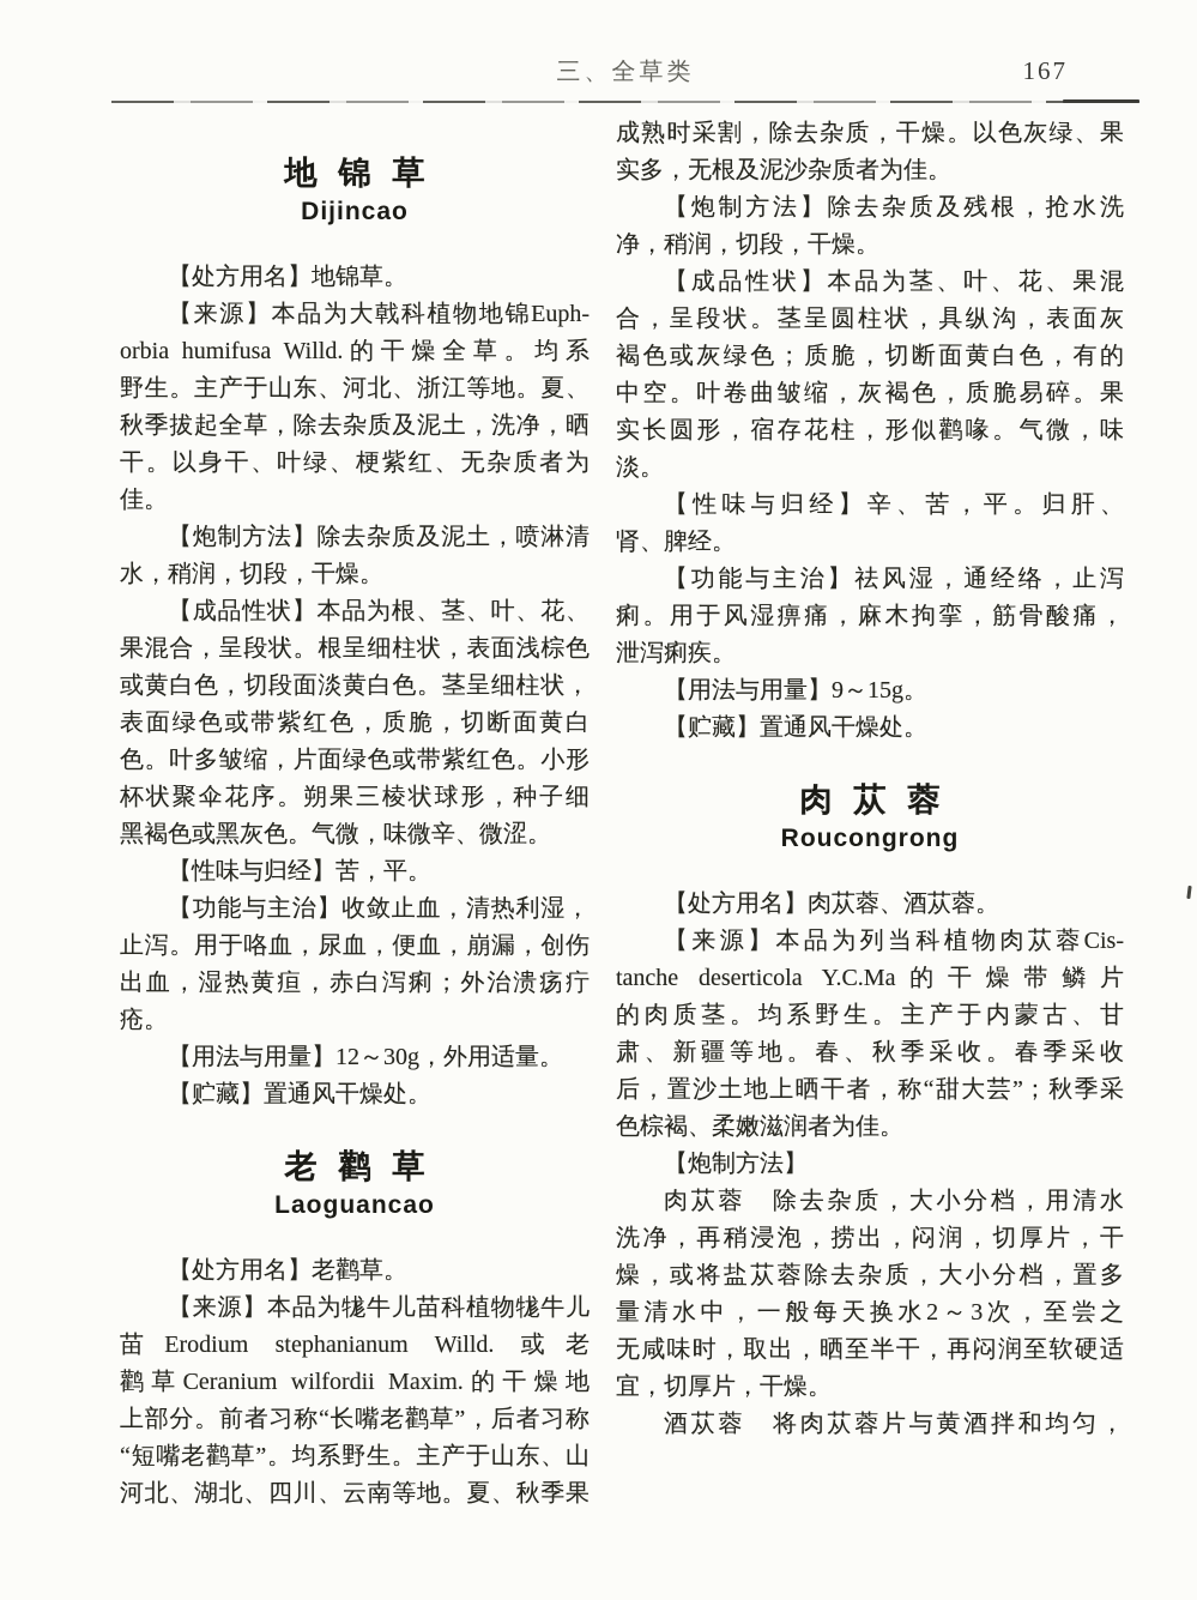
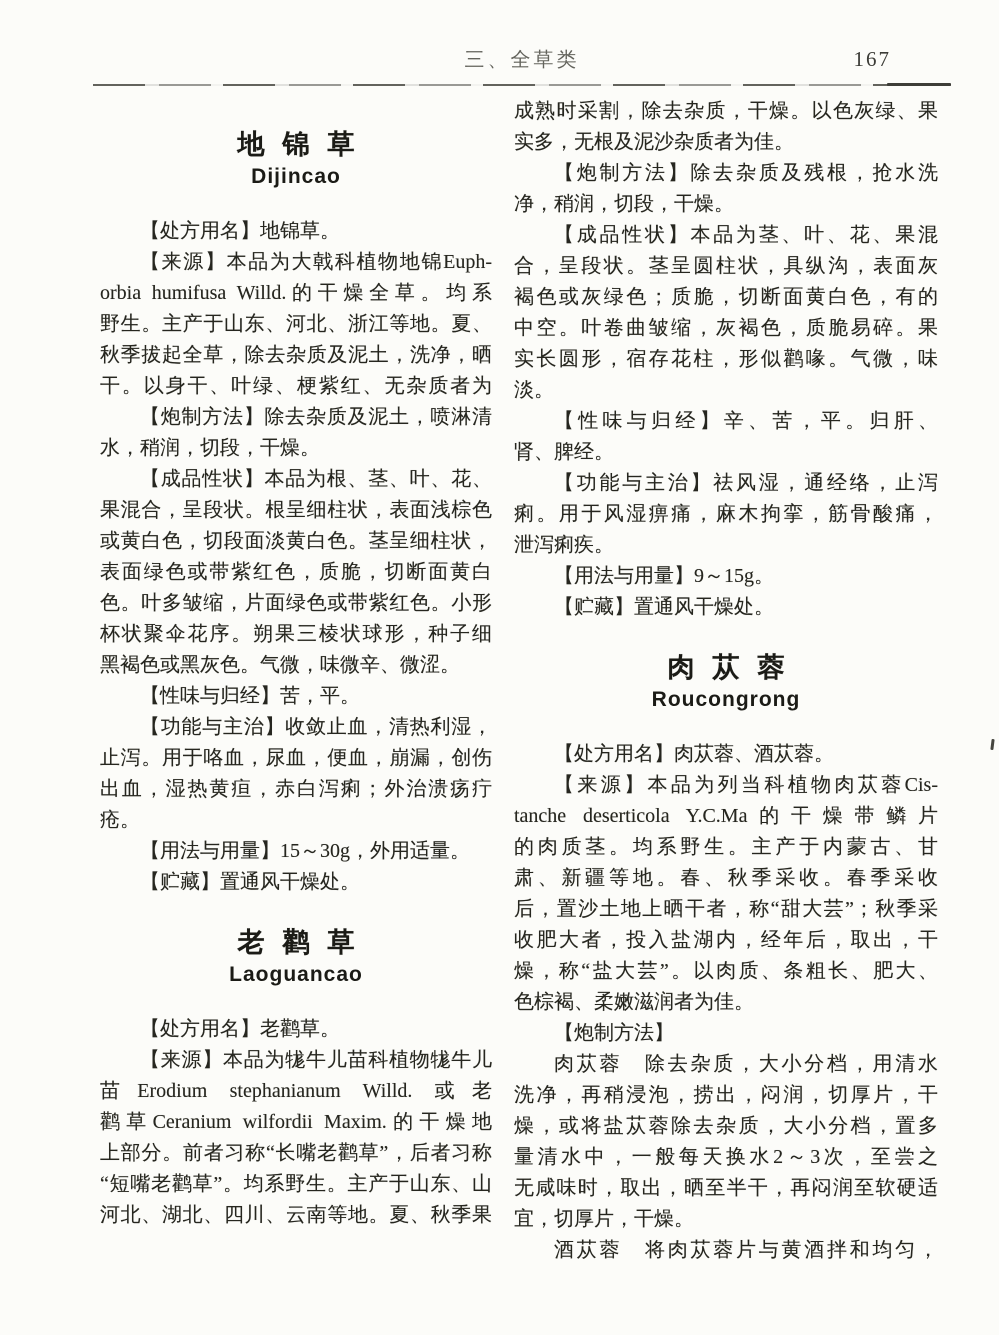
  三、全草类
  167
  地锦草
  Dijincao
  【处方用名】地锦草。
  【来源】本品为大戟科植物地锦Euph-
  orbia humifusa Willd.的干燥全草。均系
  野生。主产于山东、河北、浙江等地。夏、
  秋季拔起全草，除去杂质及泥土，洗净，晒
  干。以身干、叶绿、梗紫红、无杂质者为
- 佳。
  【炮制方法】除去杂质及泥土，喷淋清
  水，稍润，切段，干燥。
  【成品性状】本品为根、茎、叶、花、
  果混合，呈段状。根呈细柱状，表面浅棕色
  或黄白色，切段面淡黄白色。茎呈细柱状，
  表面绿色或带紫红色，质脆，切断面黄白
  色。叶多皱缩，片面绿色或带紫红色。小形
  杯状聚伞花序。朔果三棱状球形，种子细
  黑褐色或黑灰色。气微，味微辛、微涩。
  【性味与归经】苦，平。
  【功能与主治】收敛止血，清热利湿，
  止泻。用于咯血，尿血，便血，崩漏，创伤
  出血，湿热黄疸，赤白泻痢；外治溃疡疔
  疮。
- 【用法与用量】12～30g，外用适量。
+ 【用法与用量】15～30g，外用适量。
  【贮藏】置通风干燥处。
  老鹳草
  Laoguancao
  【处方用名】老鹳草。
  【来源】本品为牻牛儿苗科植物牻牛儿
  苗Erodium stephanianum Willd. 或老
  鹳草Ceranium wilfordii Maxim.的干燥地
  上部分。前者习称“长嘴老鹳草”，后者习称
  “短嘴老鹳草”。均系野生。主产于山东、山
  河北、湖北、四川、云南等地。夏、秋季果
  成熟时采割，除去杂质，干燥。以色灰绿、果
  实多，无根及泥沙杂质者为佳。
  【炮制方法】除去杂质及残根，抢水洗
  净，稍润，切段，干燥。
  【成品性状】本品为茎、叶、花、果混
  合，呈段状。茎呈圆柱状，具纵沟，表面灰
  褐色或灰绿色；质脆，切断面黄白色，有的
  中空。叶卷曲皱缩，灰褐色，质脆易碎。果
  实长圆形，宿存花柱，形似鹳喙。气微，味
  淡。
  【性味与归经】辛、苦，平。归肝、
  肾、脾经。
  【功能与主治】祛风湿，通经络，止泻
  痢。用于风湿痹痛，麻木拘挛，筋骨酸痛，
  泄泻痢疾。
  【用法与用量】9～15g。
  【贮藏】置通风干燥处。
  肉苁蓉
  Roucongrong
  【处方用名】肉苁蓉、酒苁蓉。
  【来源】本品为列当科植物肉苁蓉Cis-
  tanche deserticola Y.C.Ma的干燥带鳞片
  的肉质茎。均系野生。主产于内蒙古、甘
  肃、新疆等地。春、秋季采收。春季采收
  后，置沙土地上晒干者，称“甜大芸”；秋季采
+ 收肥大者，投入盐湖内，经年后，取出，干
+ 燥，称“盐大芸”。以肉质、条粗长、肥大、
  色棕褐、柔嫩滋润者为佳。
  【炮制方法】
  肉苁蓉 除去杂质，大小分档，用清水
  洗净，再稍浸泡，捞出，闷润，切厚片，干
  燥，或将盐苁蓉除去杂质，大小分档，置多
  量清水中，一般每天换水2～3次，至尝之
  无咸味时，取出，晒至半干，再闷润至软硬适
  宜，切厚片，干燥。
  酒苁蓉 将肉苁蓉片与黄酒拌和均匀，
